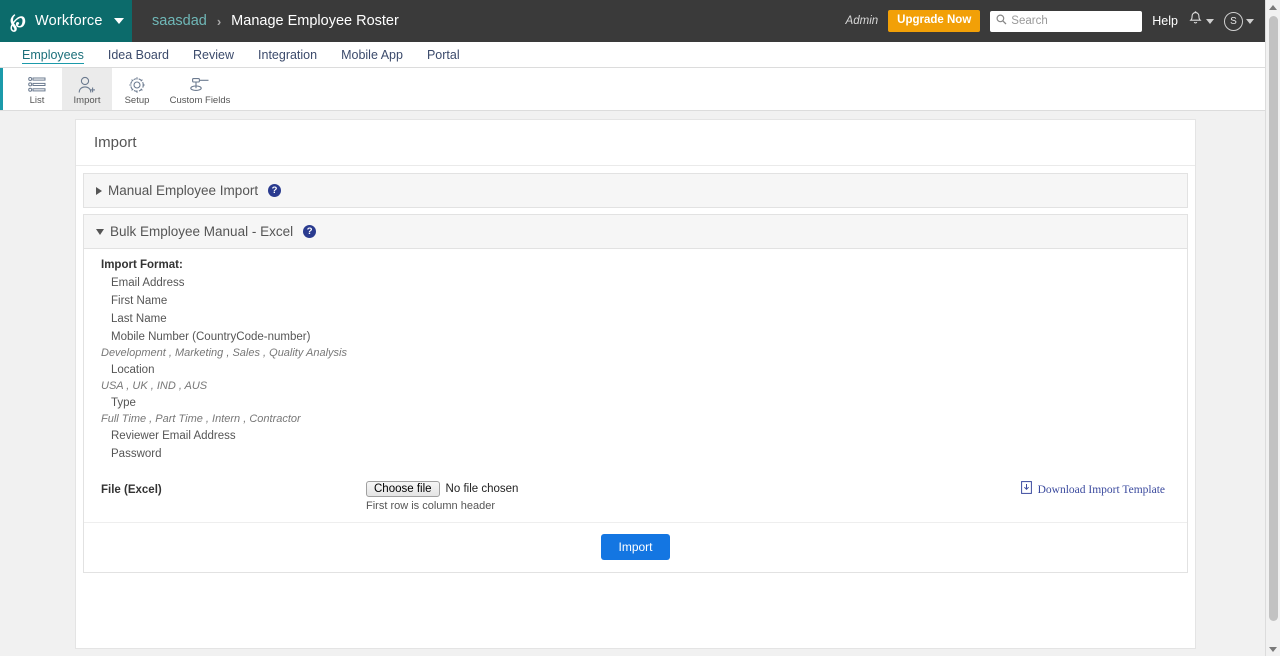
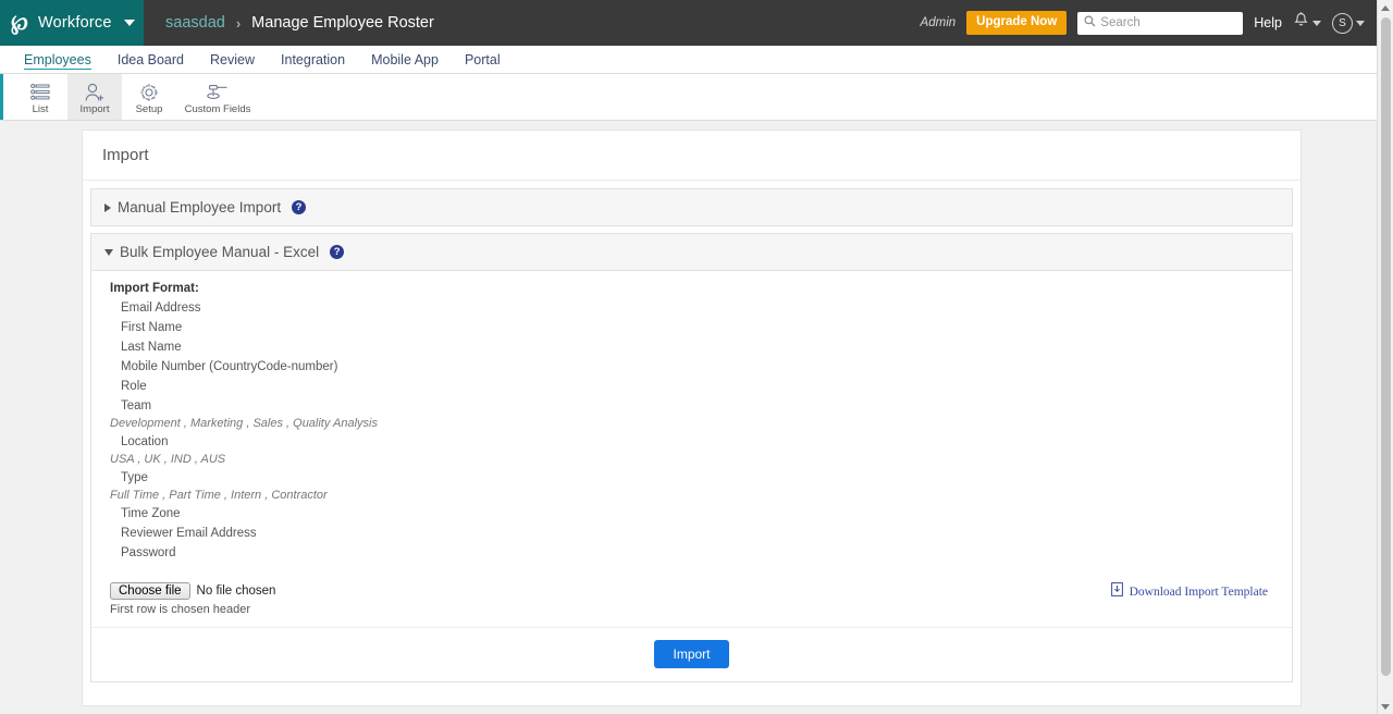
  ℘
  Workforce
  saasdad
  ›
  Manage Employee Roster
  Admin
  Upgrade Now
  Search
  Help
  S
  Employees
  Idea Board
  Review
  Integration
  Mobile App
  Portal
  List
  Import
  Setup
  Custom Fields
  Import
  Manual Employee Import
  ?
  Bulk Employee Manual - Excel
  ?
  Import Format:
  Email Address
  First Name
  Last Name
  Mobile Number (CountryCode-number)
+ Role
+ Team
  Development , Marketing , Sales , Quality Analysis
  Location
  USA , UK , IND , AUS
  Type
  Full Time , Part Time , Intern , Contractor
+ Time Zone
  Reviewer Email Address
  Password
- File (Excel)
  Choose file
  No file chosen
- First row is column header
+ First row is chosen header
  Download Import Template
  Import
